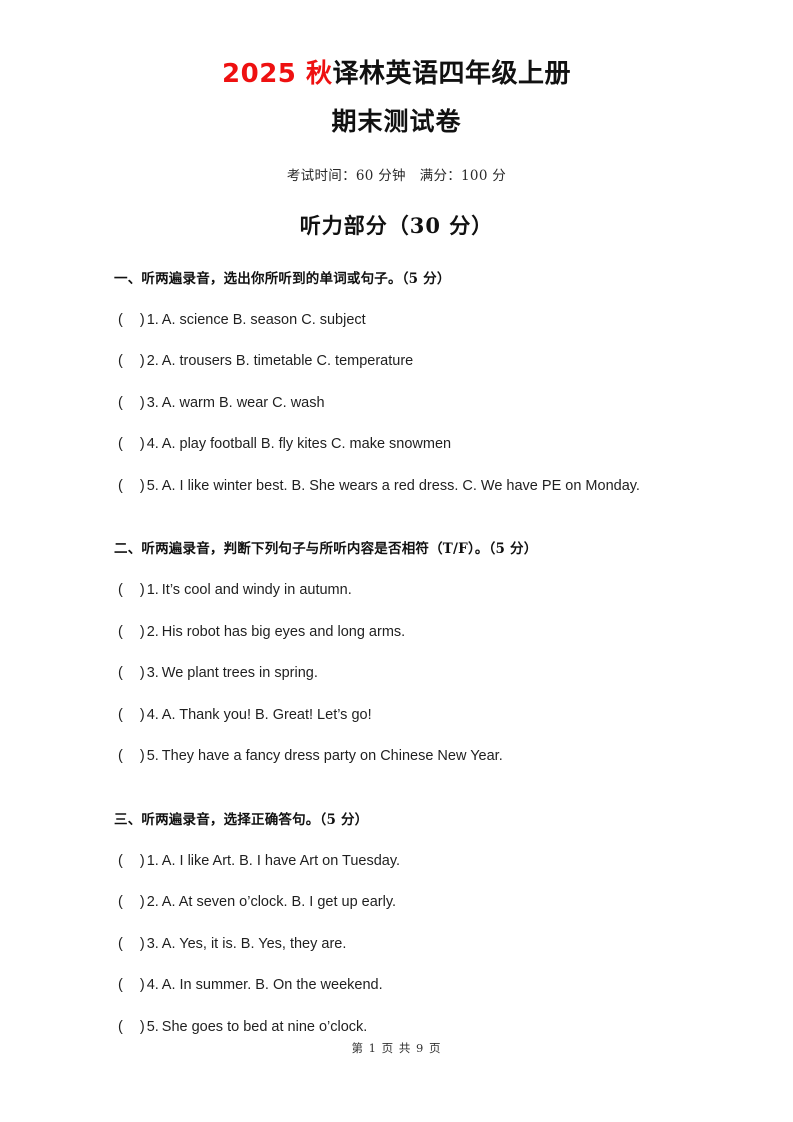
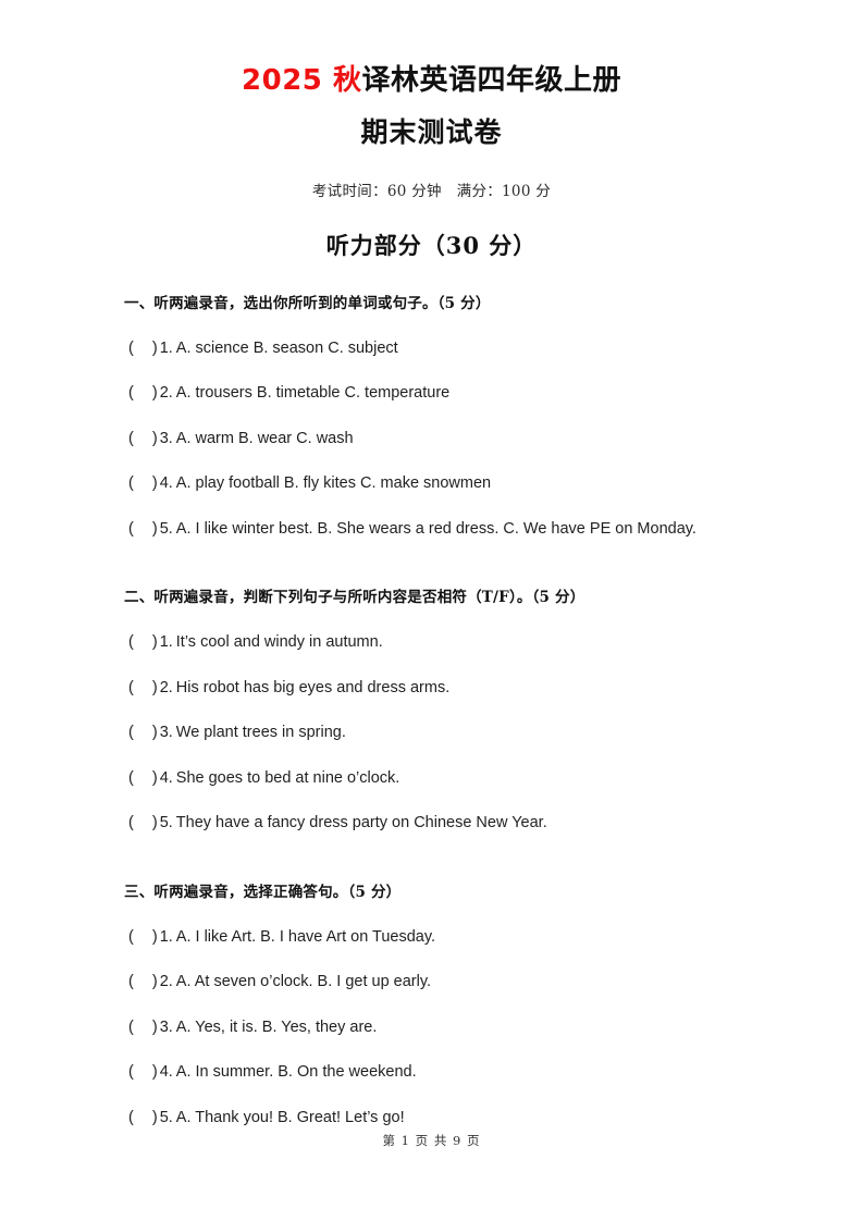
  2025 秋译林英语四年级上册
  期末测试卷
  考试时间：60 分钟 满分：100 分
  听力部分（30 分）
  一、听两遍录音，选出你所听到的单词或句子。（5 分）
  ( ) 1. A. science B. season C. subject
  ( ) 2. A. trousers B. timetable C. temperature
  ( ) 3. A. warm B. wear C. wash
  ( ) 4. A. play football B. fly kites C. make snowmen
  ( ) 5. A. I like winter best. B. She wears a red dress. C. We have PE on Monday.
  二、听两遍录音，判断下列句子与所听内容是否相符（T/F）。（5 分）
  ( ) 1. It’s cool and windy in autumn.
- ( ) 2. His robot has big eyes and long arms.
+ ( ) 2. His robot has big eyes and dress arms.
  ( ) 3. We plant trees in spring.
- ( ) 4. A. Thank you! B. Great! Let’s go!
+ ( ) 4. She goes to bed at nine o’clock.
  ( ) 5. They have a fancy dress party on Chinese New Year.
  三、听两遍录音，选择正确答句。（5 分）
  ( ) 1. A. I like Art. B. I have Art on Tuesday.
  ( ) 2. A. At seven o’clock. B. I get up early.
  ( ) 3. A. Yes, it is. B. Yes, they are.
  ( ) 4. A. In summer. B. On the weekend.
- ( ) 5. She goes to bed at nine o’clock.
+ ( ) 5. A. Thank you! B. Great! Let’s go!
  第 1 页 共 9 页
